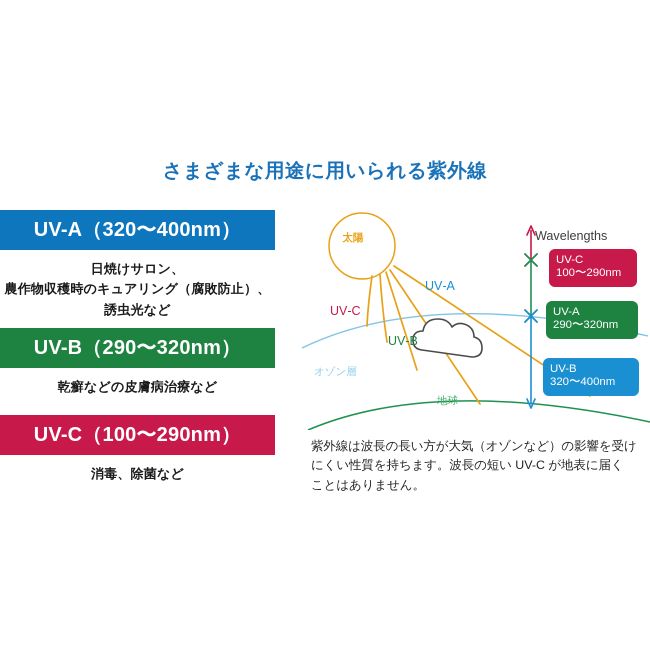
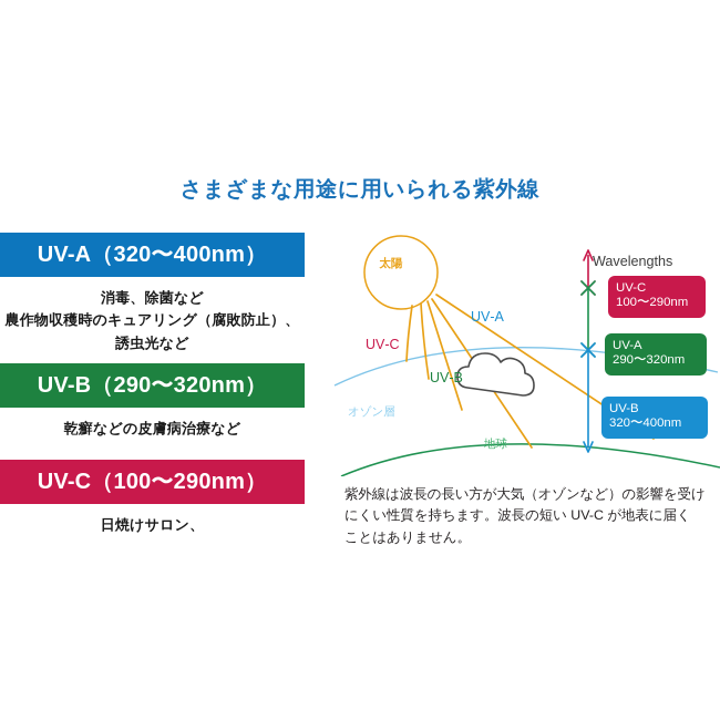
  さまざまな用途に用いられる紫外線
  UV-A（320〜400nm）
- 日焼けサロン、
+ 消毒、除菌など
  農作物収穫時のキュアリング（腐敗防止）、
  誘虫光など
  UV-B（290〜320nm）
  乾癬などの皮膚病治療など
  UV-C（100〜290nm）
- 消毒、除菌など
+ 日焼けサロン、
  UV‑A
  UV‑B
  UV‑C
  太陽
  オゾン層
  地球
  Wavelengths
  UV-C
  100〜290nm
  UV-A
  290〜320nm
  UV-B
  320〜400nm
  紫外線は波長の長い方が大気（オゾンなど）の影響を受け
  にくい性質を持ちます。波長の短い UV-C が地表に届く
  ことはありません。
